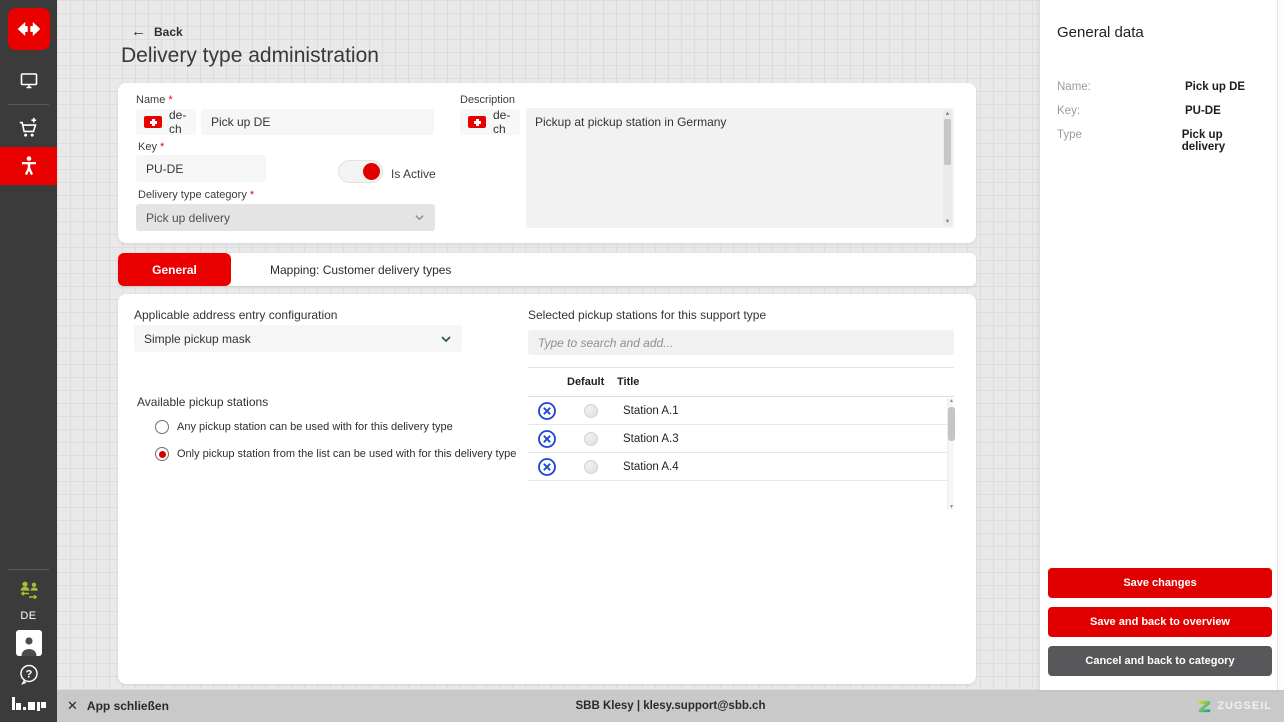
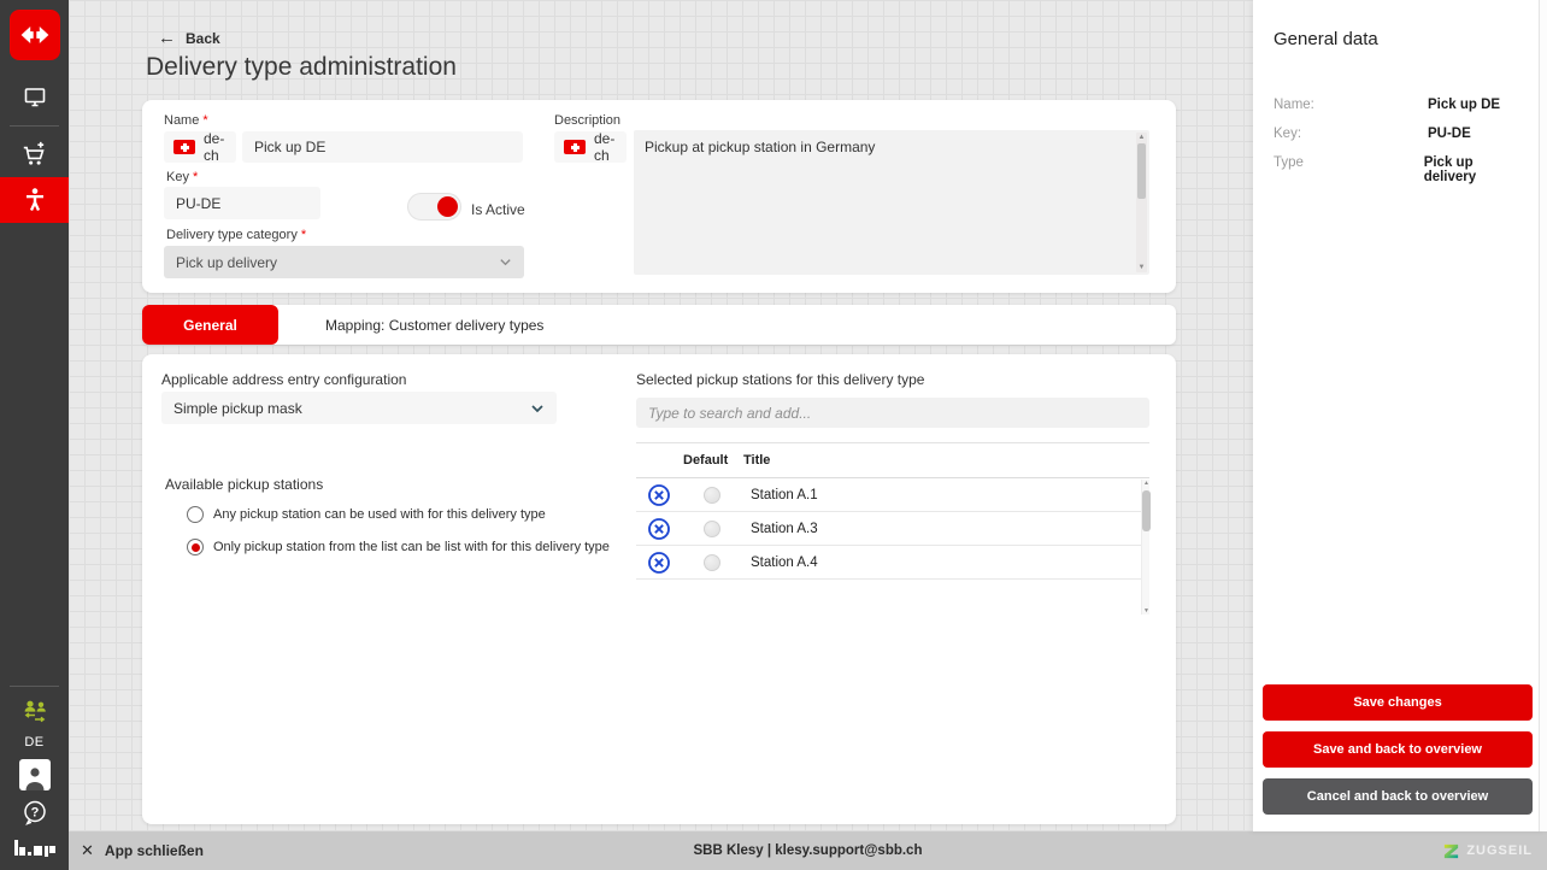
  DE
  ?
  ←
  Back
  Delivery type administration
  Name *
  de-ch
  Pick up DE
  Key *
  PU-DE
  Is Active
  Delivery type category *
  Pick up delivery
  Description
  de-ch
  Pickup at pickup station in Germany
  General
  Mapping: Customer delivery types
  Applicable address entry configuration
  Simple pickup mask
  Available pickup stations
  Any pickup station can be used with for this delivery type
- Only pickup station from the list can be used with for this delivery type
+ Only pickup station from the list can be list with for this delivery type
- Selected pickup stations for this support type
+ Selected pickup stations for this delivery type
  Type to search and add...
  Default
  Title
  Station A.1
  Station A.3
  Station A.4
  General data
  Name:
  Pick up DE
  Key:
  PU-DE
  Type
  Pick up delivery
  Save changes
  Save and back to overview
- Cancel and back to category
+ Cancel and back to overview
  ✕
  App schließen
  SBB Klesy | klesy.support@sbb.ch
  ZUGSEIL
